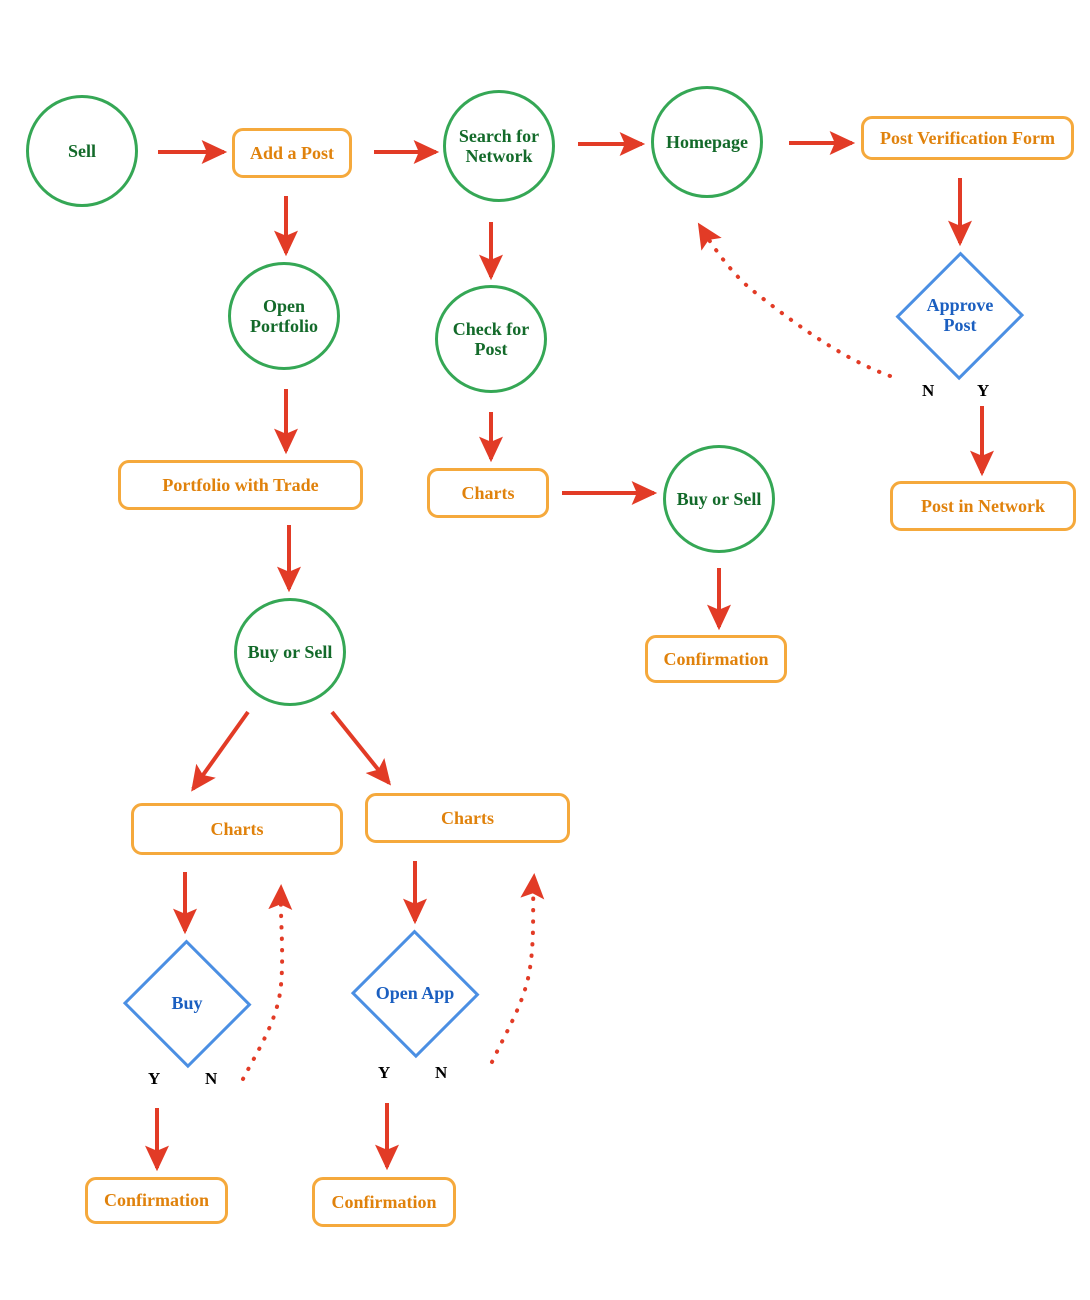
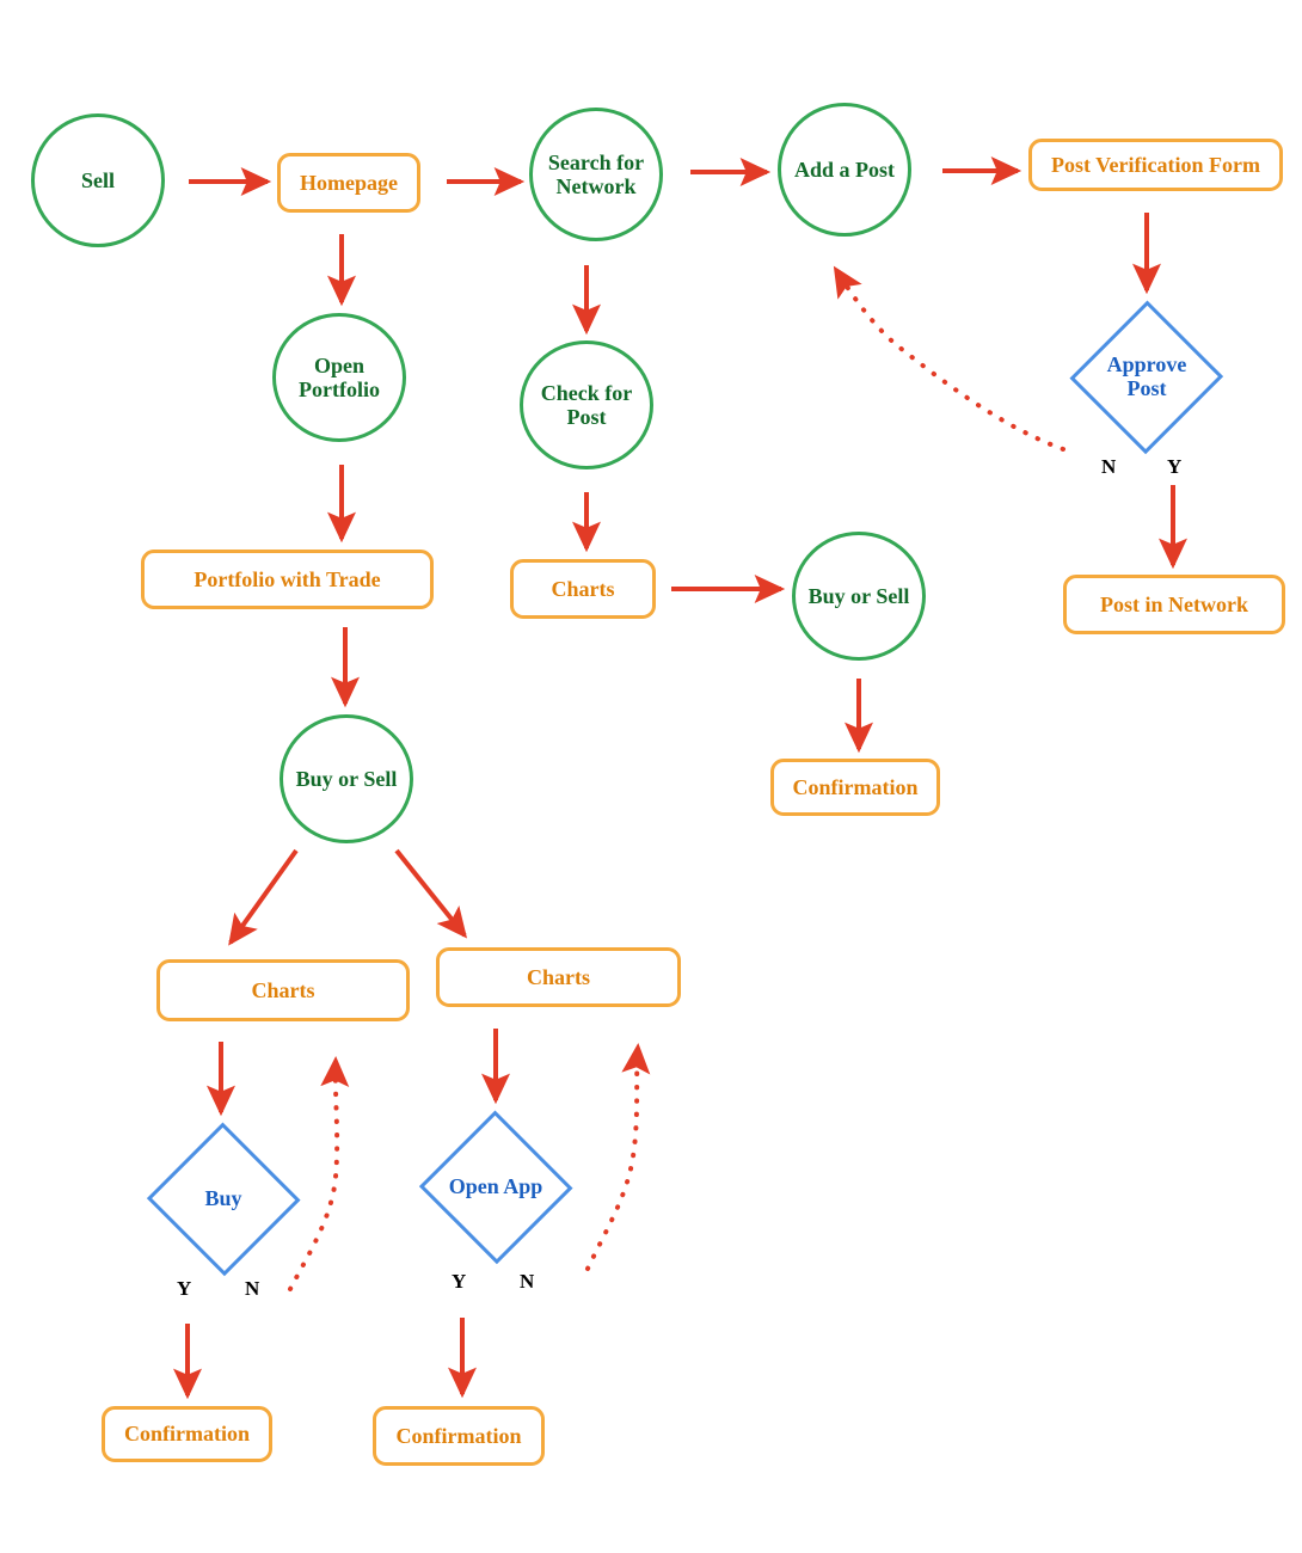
  Sell
- Add a Post
+ Homepage
  Search for
  Network
- Homepage
+ Add a Post
  Post Verification Form
  Open
  Portfolio
  Check for
  Post
  Approve
  Post
  Portfolio with Trade
  Charts
  Buy or Sell
  Post in Network
  Confirmation
  Buy or Sell
  Charts
  Charts
  Buy
  Open App
  Confirmation
  Confirmation
  N
  Y
  Y
  N
  Y
  N
